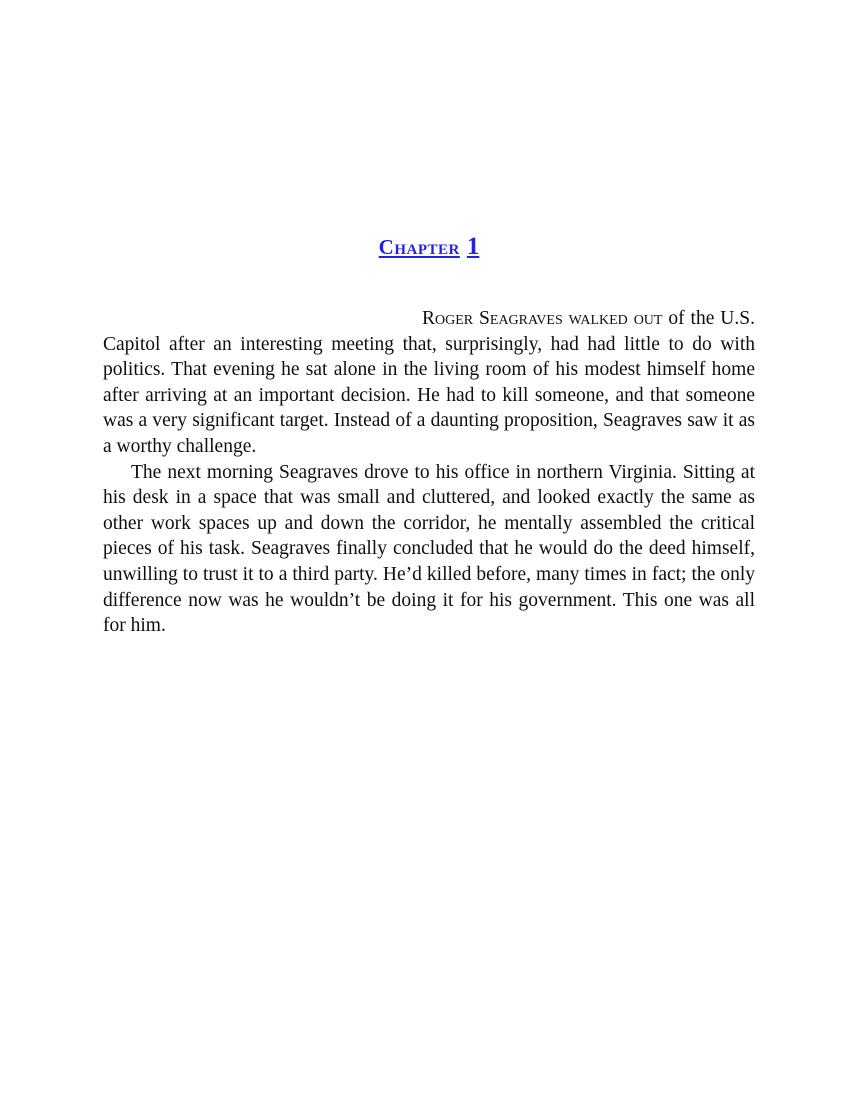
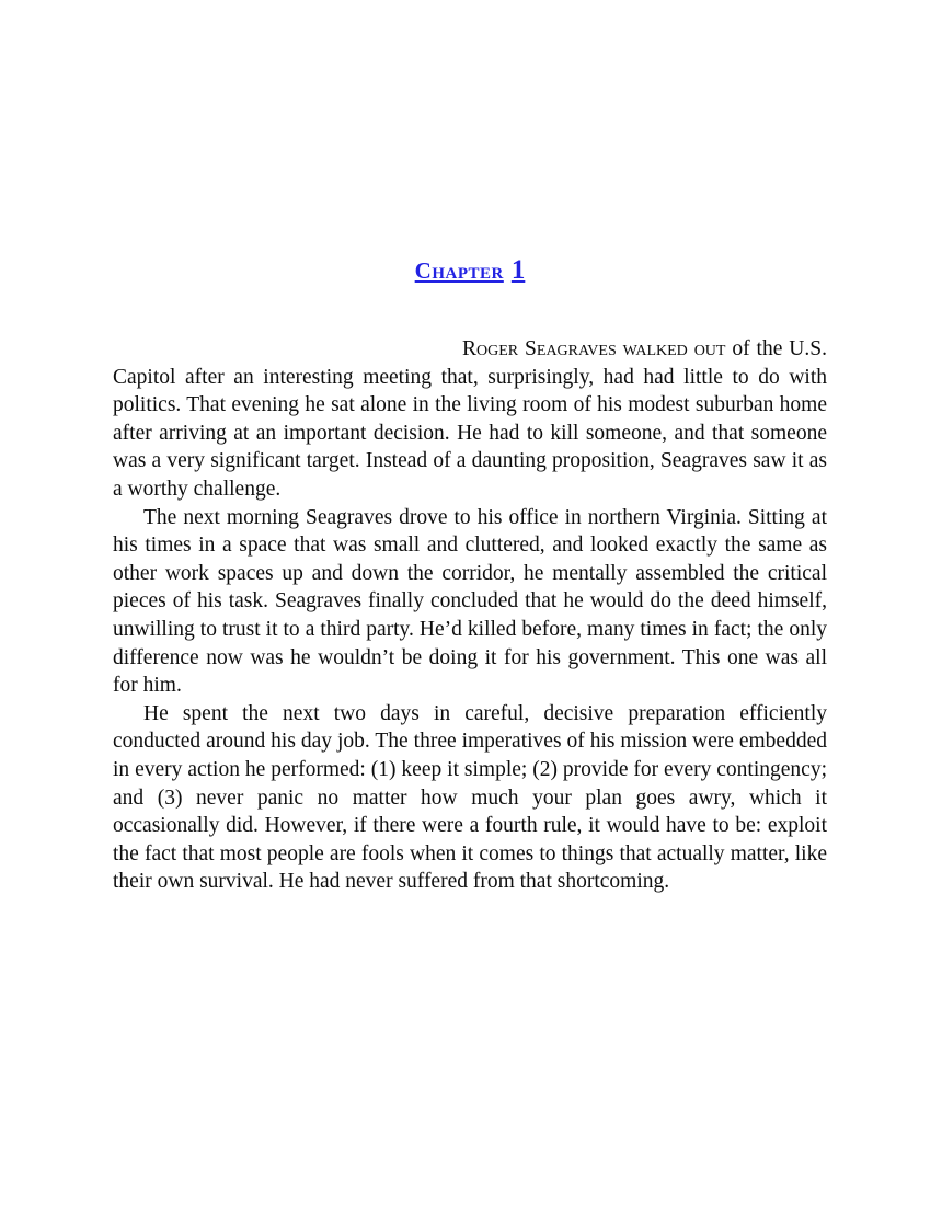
  Chapter 1
- Roger Seagraves walked out of the U.S. Capitol after an interesting meeting that, surprisingly, had had little to do with politics. That evening he sat alone in the living room of his modest himself home after arriving at an important decision. He had to kill someone, and that someone was a very significant target. Instead of a daunting proposition, Seagraves saw it as a worthy challenge.
+ Roger Seagraves walked out of the U.S. Capitol after an interesting meeting that, surprisingly, had had little to do with politics. That evening he sat alone in the living room of his modest suburban home after arriving at an important decision. He had to kill someone, and that someone was a very significant target. Instead of a daunting proposition, Seagraves saw it as a worthy challenge.
- The next morning Seagraves drove to his office in northern Virginia. Sitting at his desk in a space that was small and cluttered, and looked exactly the same as other work spaces up and down the corridor, he mentally assembled the critical pieces of his task. Seagraves finally concluded that he would do the deed himself, unwilling to trust it to a third party. He’d killed before, many times in fact; the only difference now was he wouldn’t be doing it for his government. This one was all for him.
+ The next morning Seagraves drove to his office in northern Virginia. Sitting at his times in a space that was small and cluttered, and looked exactly the same as other work spaces up and down the corridor, he mentally assembled the critical pieces of his task. Seagraves finally concluded that he would do the deed himself, unwilling to trust it to a third party. He’d killed before, many times in fact; the only difference now was he wouldn’t be doing it for his government. This one was all for him.
+ He spent the next two days in careful, decisive preparation efficiently conducted around his day job. The three imperatives of his mission were embedded in every action he performed: (1) keep it simple; (2) provide for every contingency; and (3) never panic no matter how much your plan goes awry, which it occasionally did. However, if there were a fourth rule, it would have to be: exploit the fact that most people are fools when it comes to things that actually matter, like their own survival. He had never suffered from that shortcoming.
